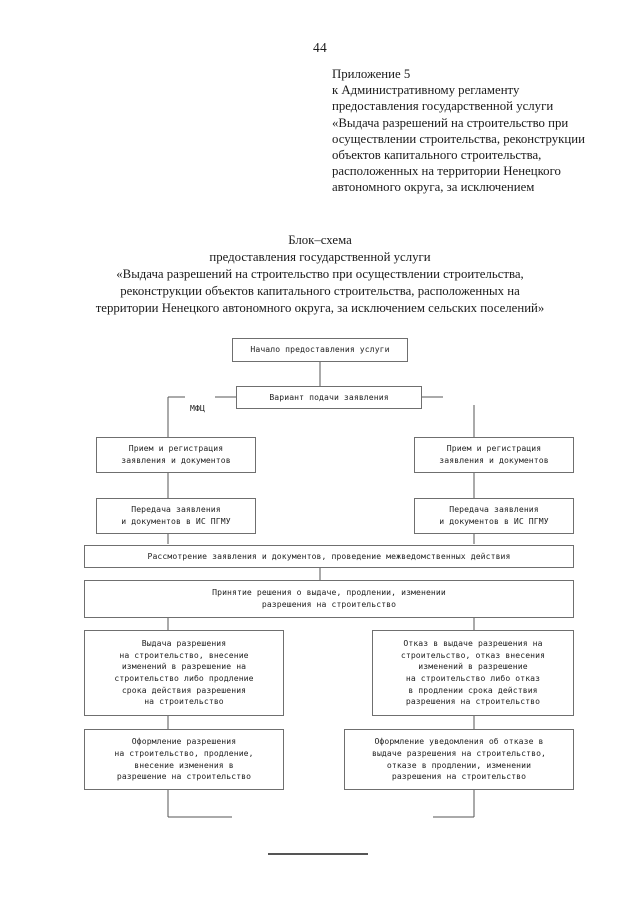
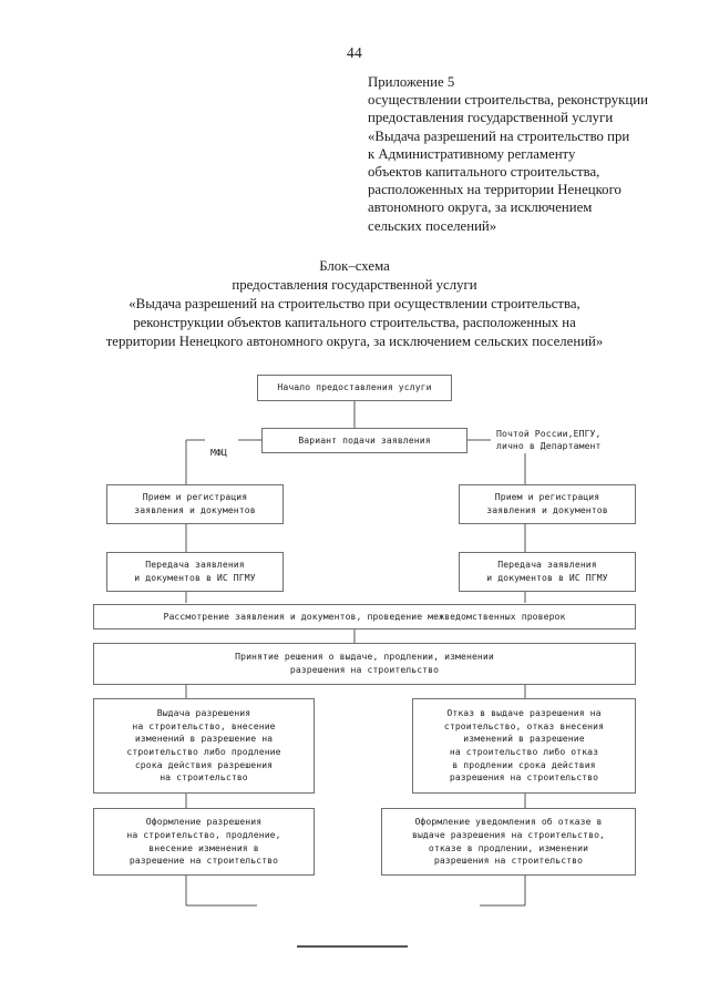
  44
  Приложение 5
- к Административному регламенту
+ осуществлении строительства, реконструкции
  предоставления государственной услуги
  «Выдача разрешений на строительство при
- осуществлении строительства, реконструкции
+ к Административному регламенту
  объектов капитального строительства,
  расположенных на территории Ненецкого
  автономного округа, за исключением
+ сельских поселений»
  Блок–схема
  предоставления государственной услуги
  «Выдача разрешений на строительство при осуществлении строительства,
  реконструкции объектов капитального строительства, расположенных на
  территории Ненецкого автономного округа, за исключением сельских поселений»
  Начало предоставления услуги
  Вариант подачи заявления
  МФЦ
+ Почтой России,ЕПГУ,
+ лично в Департамент
  Прием и регистрация
  заявления и документов
  Прием и регистрация
  заявления и документов
  Передача заявления
  и документов в ИС ПГМУ
  Передача заявления
  и документов в ИС ПГМУ
- Рассмотрение заявления и документов, проведение межведомственных действия
+ Рассмотрение заявления и документов, проведение межведомственных проверок
  Принятие решения о выдаче, продлении, изменении
  разрешения на строительство
  Выдача разрешения
  на строительство, внесение
  изменений в разрешение на
  строительство либо продление
  срока действия разрешения
  на строительство
  Отказ в выдаче разрешения на
  строительство, отказ внесения
  изменений в разрешение
  на строительство либо отказ
  в продлении срока действия
  разрешения на строительство
  Оформление разрешения
  на строительство, продление,
  внесение изменения в
  разрешение на строительство
  Оформление уведомления об отказе в
  выдаче разрешения на строительство,
  отказе в продлении, изменении
  разрешения на строительство
